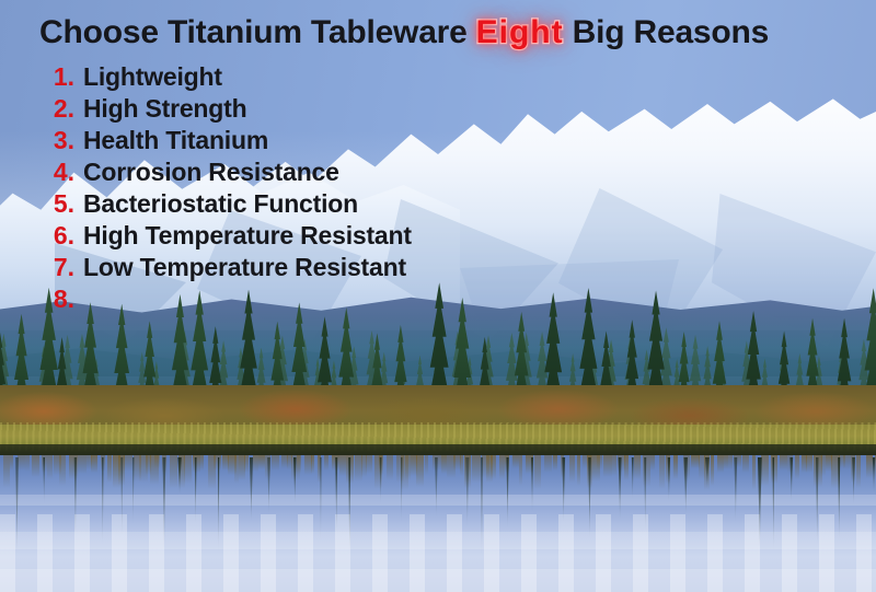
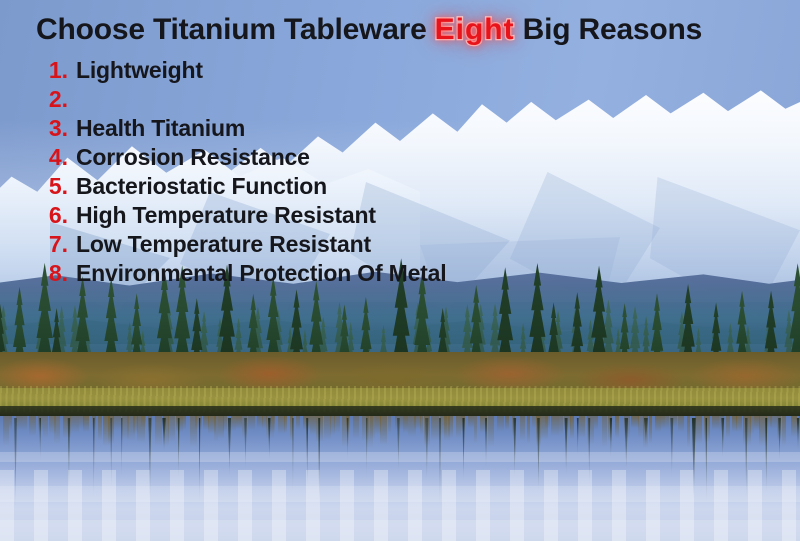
  Choose Titanium Tableware Eight Big Reasons
  1.
  Lightweight
  2.
- High Strength
  3.
  Health Titanium
  4.
  Corrosion Resistance
  5.
  Bacteriostatic Function
  6.
  High Temperature Resistant
  7.
  Low Temperature Resistant
  8.
+ Environmental Protection Of Metal
